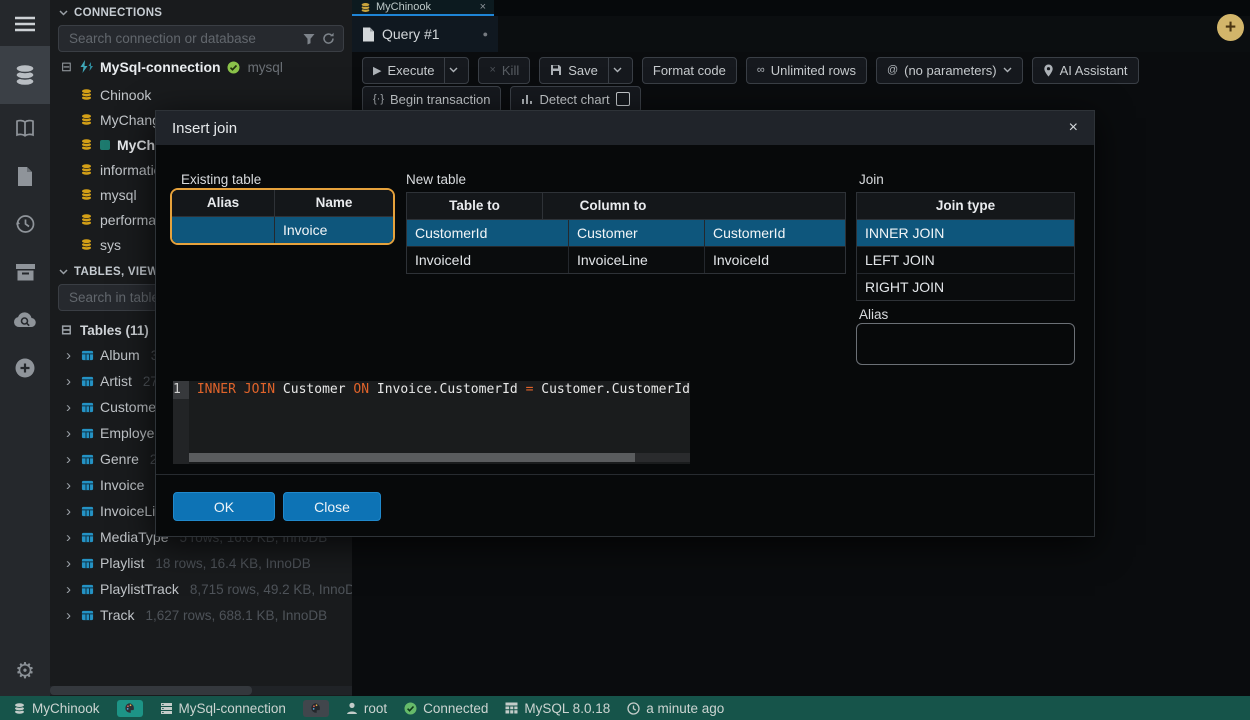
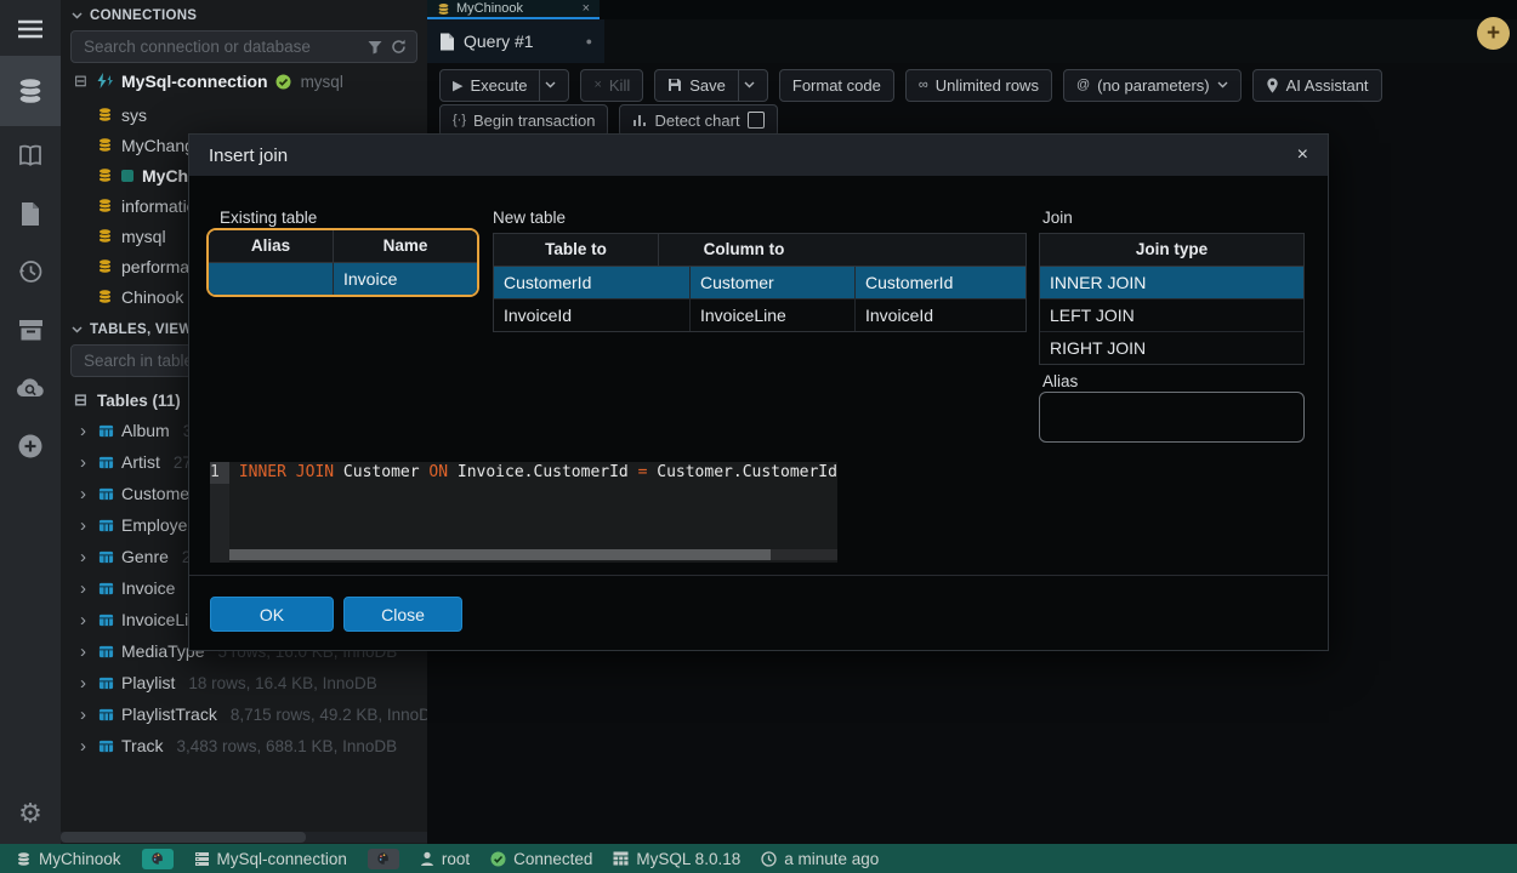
  ⚙
  CONNECTIONS
  Search connection or database
  ⊟
  MySql-connection
  mysql
- Chinook
+ sys
  mysql
- sys
+ Chinook
  TABLES, VIEW
  Search in tabl
  ⊟
  Tables (11)
  ›
  Album
  ›
  Artist
  ›
  Custome
  ›
  Employe
  ›
  Genre
  ›
  Invoice
  ›
  InvoiceLi
  ›
  MediaType
  5 rows, 16.0 KB, InnoDB
  ›
  Playlist
  18 rows, 16.4 KB, InnoDB
  ›
  PlaylistTrack
  8,715 rows, 49.2 KB, InnoD
  ›
  Track
- 1,627 rows, 688.1 KB, InnoDB
+ 3,483 rows, 688.1 KB, InnoDB
  MyChinook
  ×
  Query #1
  ●
  +
  ▶
  Execute
  ×
  Kill
  Save
  Format code
  ∞
  Unlimited rows
  @
  (no parameters)
  AI Assistant
  {·}
  Begin transaction
  Detect chart
  MyChinook
  MySql-connection
  root
  Connected
  MySQL 8.0.18
  a minute ago
  Insert join
  ×
  Existing table
  New table
  Join
  Alias
  Name
  Invoice
  Table to
  Column to
  CustomerId
  Customer
  CustomerId
  InvoiceId
  InvoiceLine
  InvoiceId
  Join type
  INNER JOIN
  LEFT JOIN
  RIGHT JOIN
  Alias
  1
  INNER JOIN Customer ON Invoice.CustomerId = Customer.CustomerId
  OK
  Close
